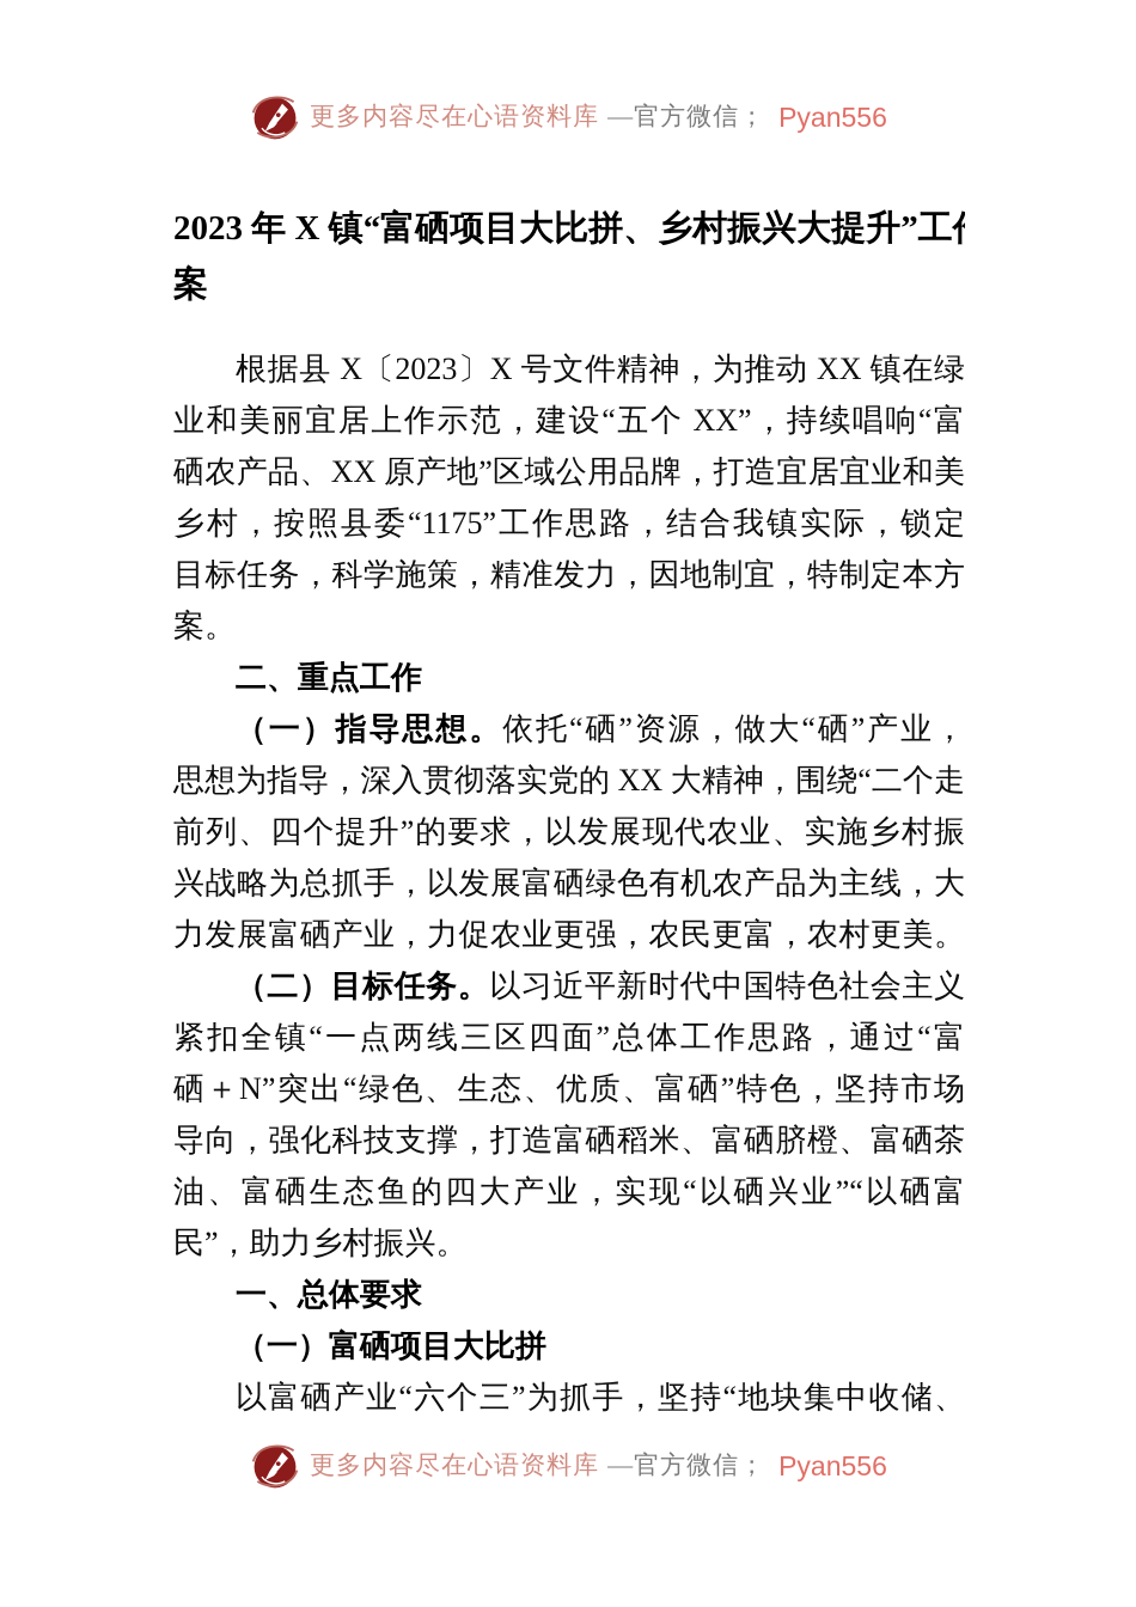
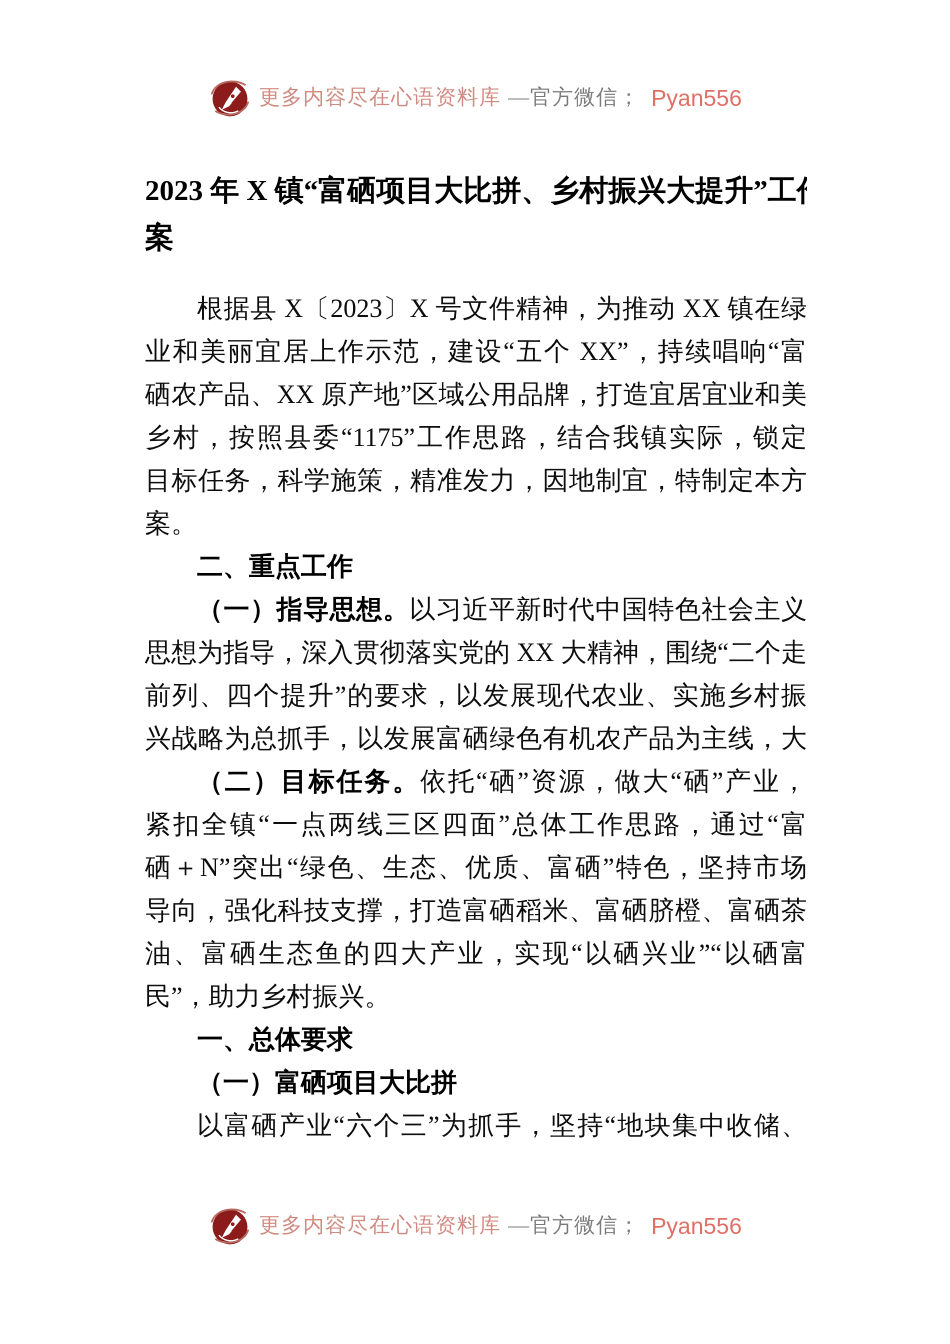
  更多内容尽在心语资料库
  —官方微信；
  Pyan556
  2023 年 X 镇“富硒项目大比拼、乡村振兴大提升”工
  案
  根据县 X〔2023〕X 号文件精神，为推动 XX 镇在绿
  业和美丽宜居上作示范，建设“五个 XX”，持续唱响“富
  硒农产品、XX 原产地”区域公用品牌，打造宜居宜业和美
  乡村，按照县委“1175”工作思路，结合我镇实际，锁定
  目标任务，科学施策，精准发力，因地制宜，特制定本方
  案。
  二、重点工作
- （一）指导思想。依托“硒”资源，做大“硒”产业，
+ （一）指导思想。以习近平新时代中国特色社会主义
  思想为指导，深入贯彻落实党的 XX 大精神，围绕“二个走
  前列、四个提升”的要求，以发展现代农业、实施乡村振
  兴战略为总抓手，以发展富硒绿色有机农产品为主线，大
- 力发展富硒产业，力促农业更强，农民更富，农村更美。
- （二）目标任务。以习近平新时代中国特色社会主义
+ （二）目标任务。依托“硒”资源，做大“硒”产业，
  紧扣全镇“一点两线三区四面”总体工作思路，通过“富
  硒＋N”突出“绿色、生态、优质、富硒”特色，坚持市场
  导向，强化科技支撑，打造富硒稻米、富硒脐橙、富硒茶
  油、富硒生态鱼的四大产业，实现“以硒兴业”“以硒富
  民”，助力乡村振兴。
  一、总体要求
  （一）富硒项目大比拼
  以富硒产业“六个三”为抓手，坚持“地块集中收储、
  更多内容尽在心语资料库
  —官方微信；
  Pyan556
